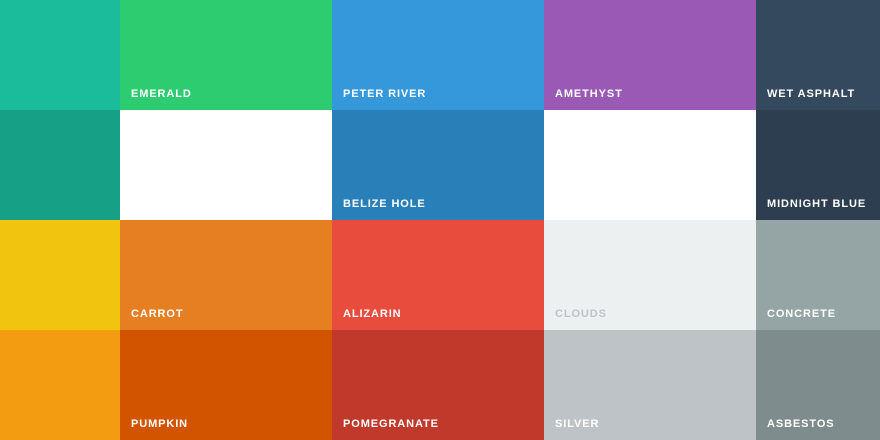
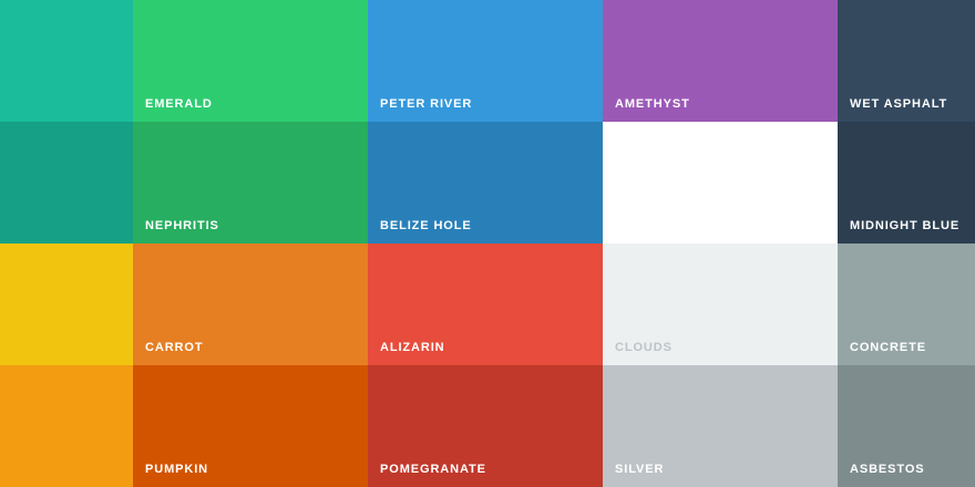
  EMERALD
  PETER RIVER
  AMETHYST
  WET ASPHALT
+ NEPHRITIS
  BELIZE HOLE
  MIDNIGHT BLUE
  CARROT
  ALIZARIN
  CLOUDS
  CONCRETE
  PUMPKIN
  POMEGRANATE
  SILVER
  ASBESTOS
